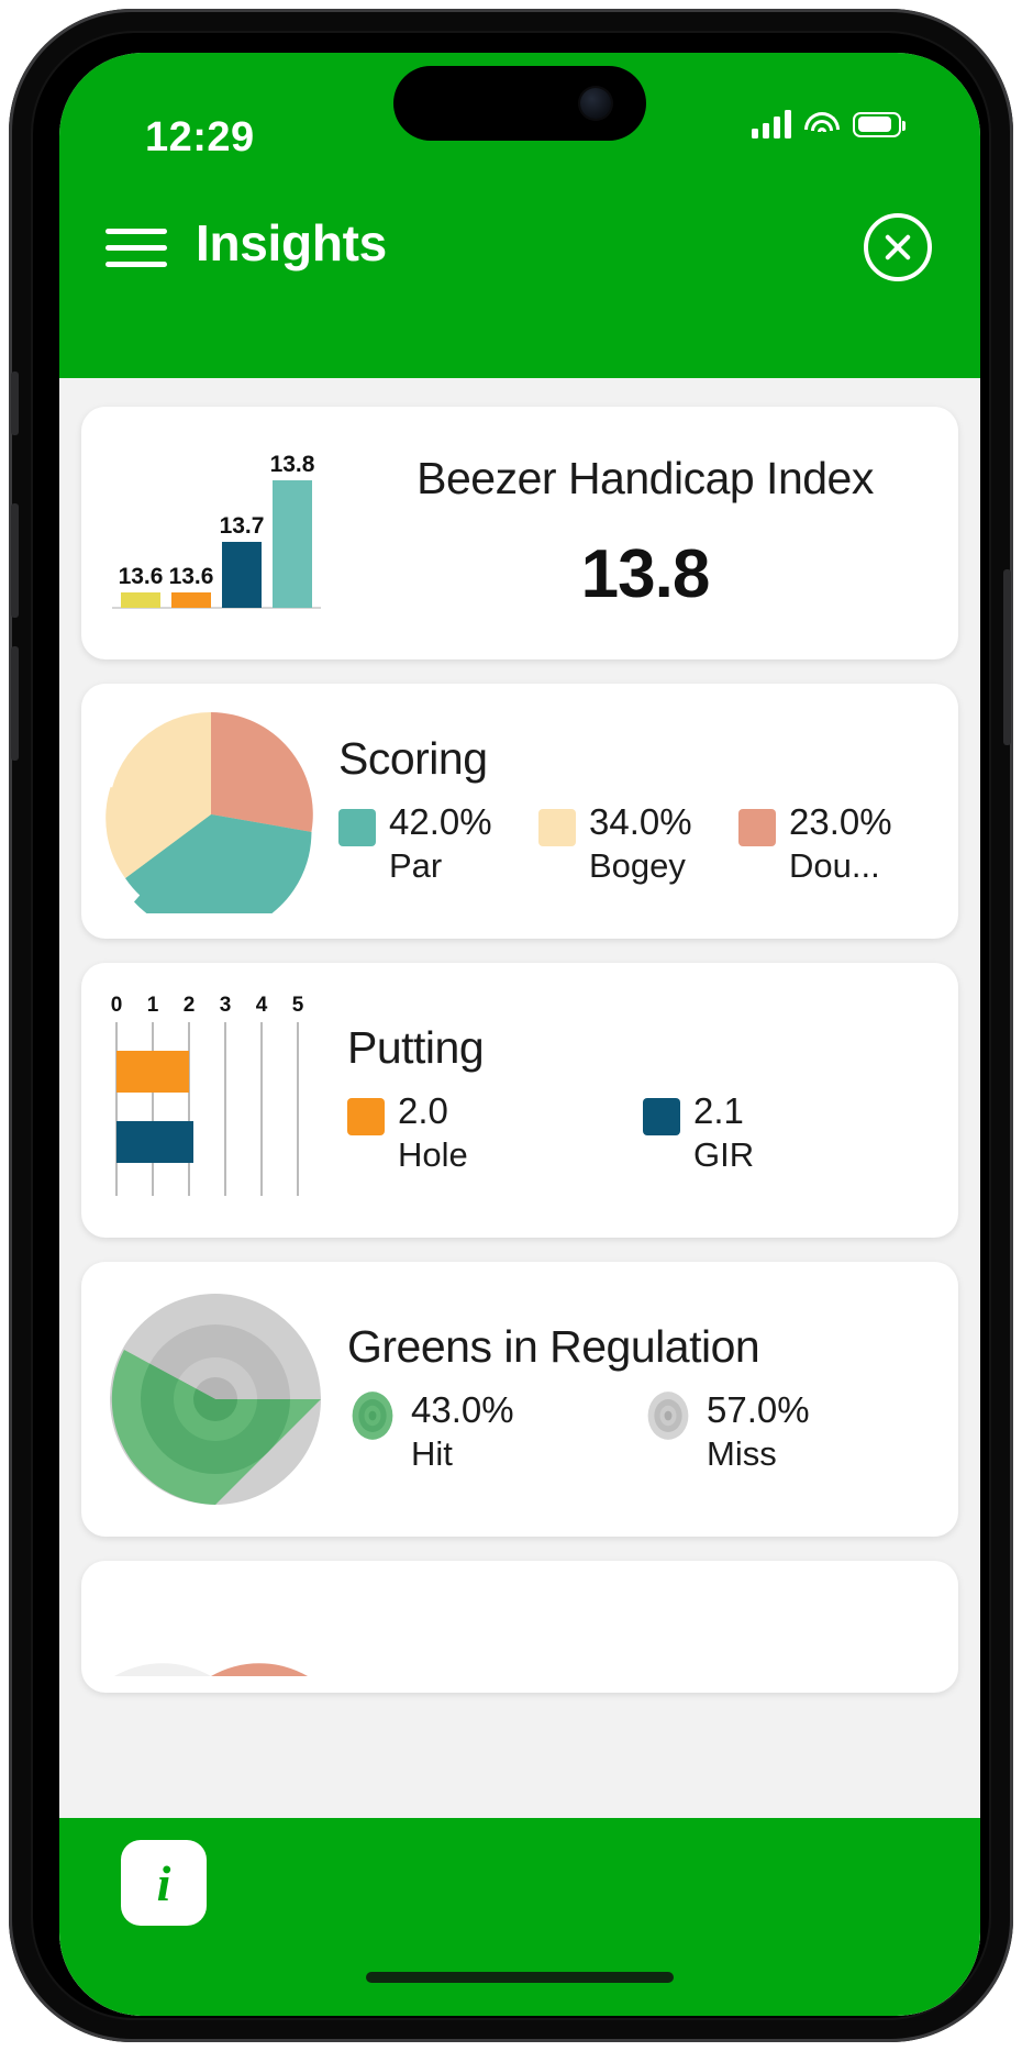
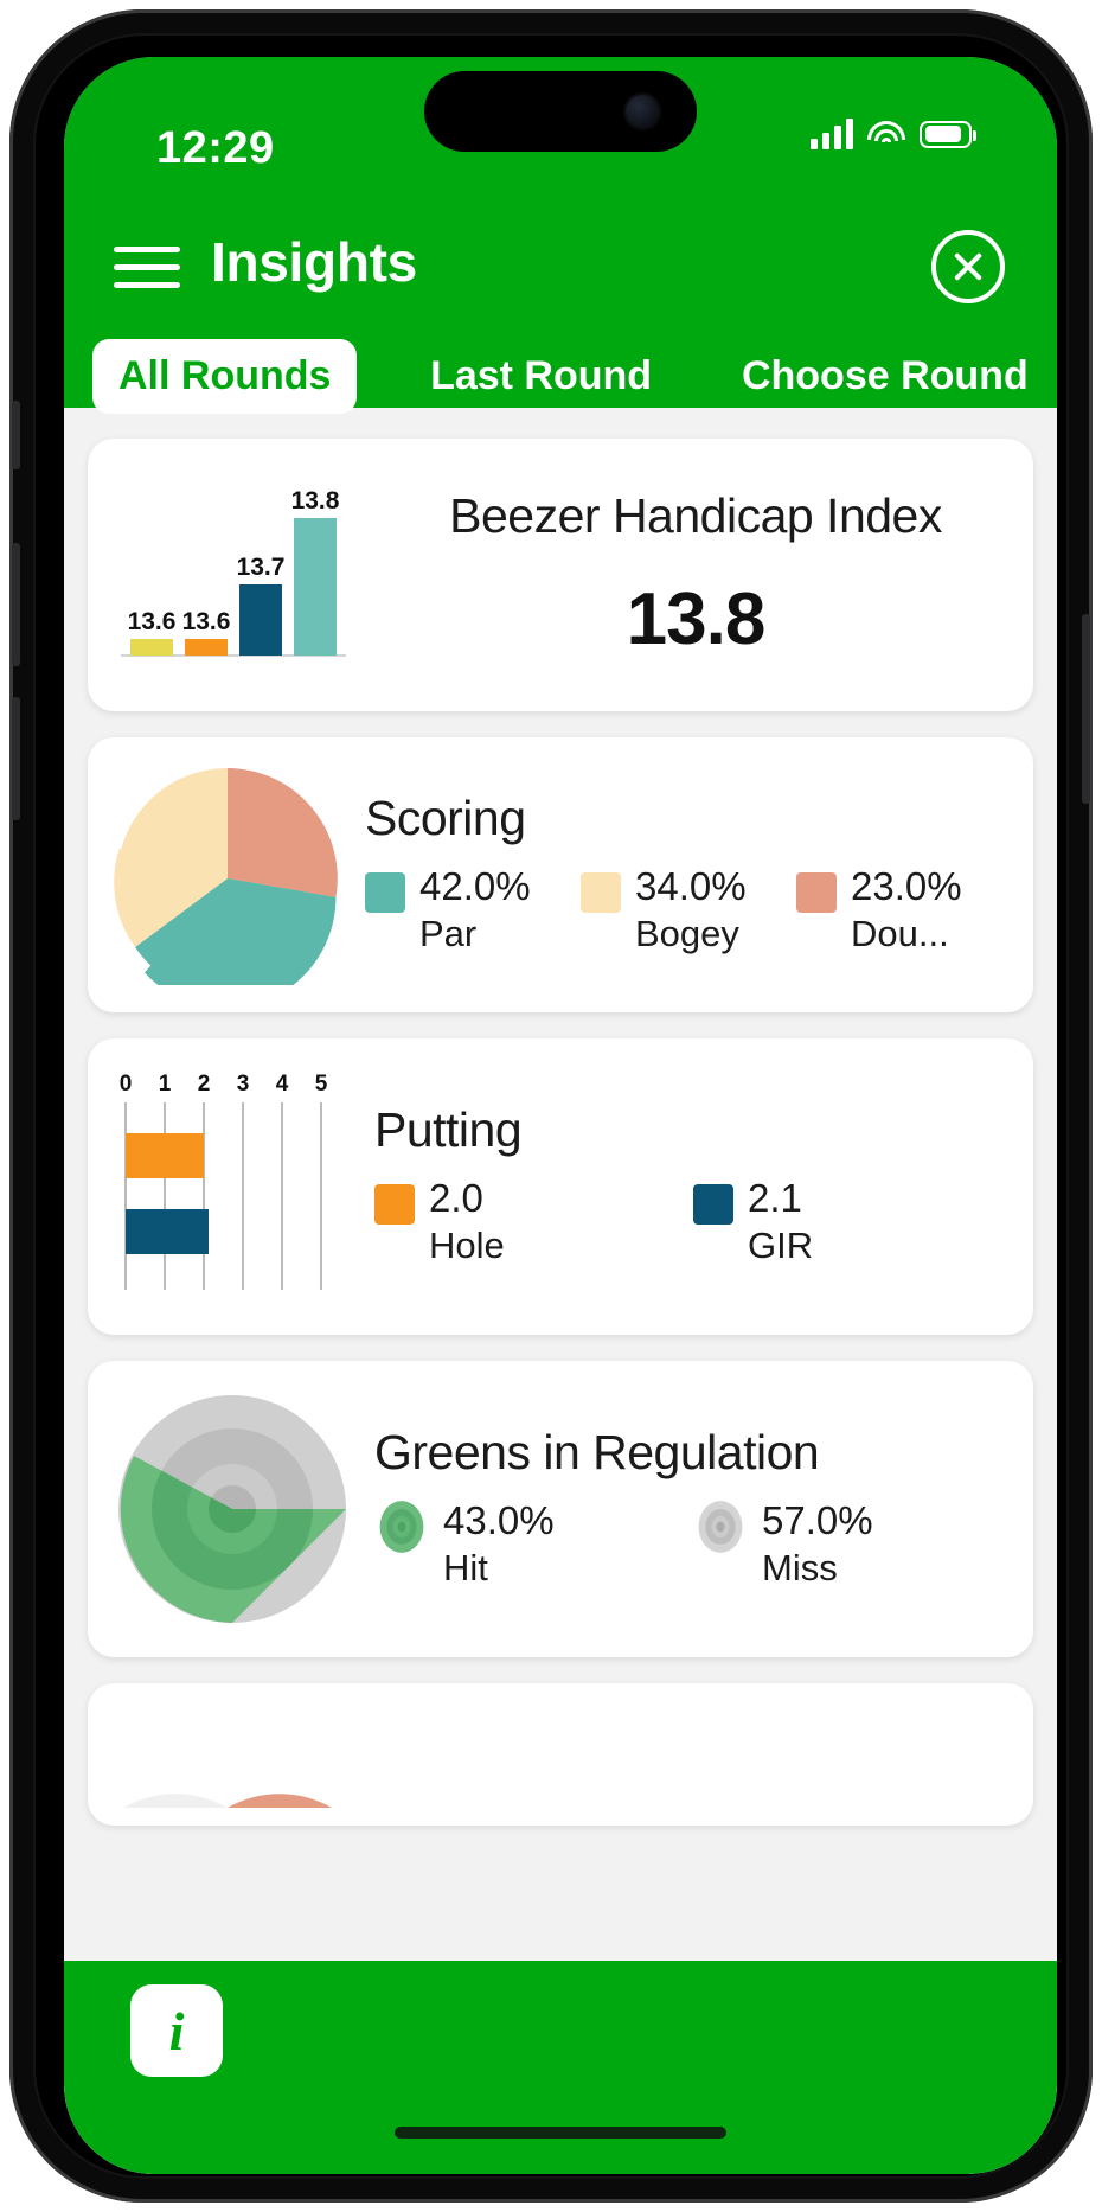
  12:29
  Insights
+ All Rounds
+ Last Round
+ Choose Round
  13.6
  13.6
  13.7
  13.8
  Beezer Handicap Index
  13.8
  Scoring
  42.0%
  Par
  34.0%
  Bogey
  23.0%
  Dou...
  0
  1
  2
  3
  4
  5
  Putting
  2.0
  Hole
  2.1
  GIR
  Greens in Regulation
  43.0%
  Hit
  57.0%
  Miss
  i
